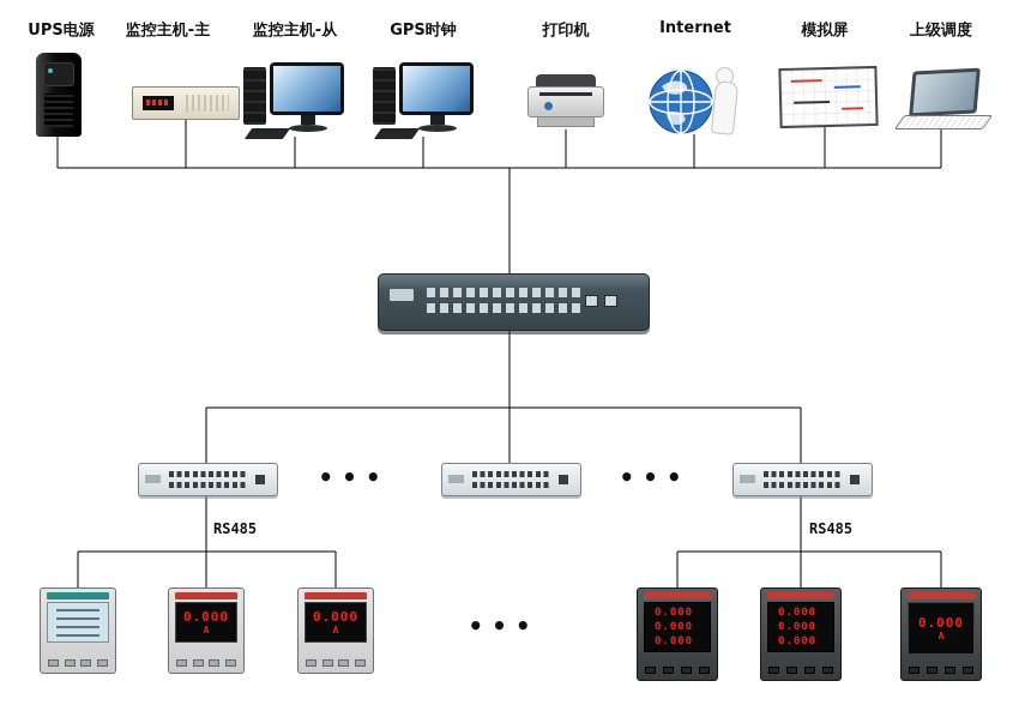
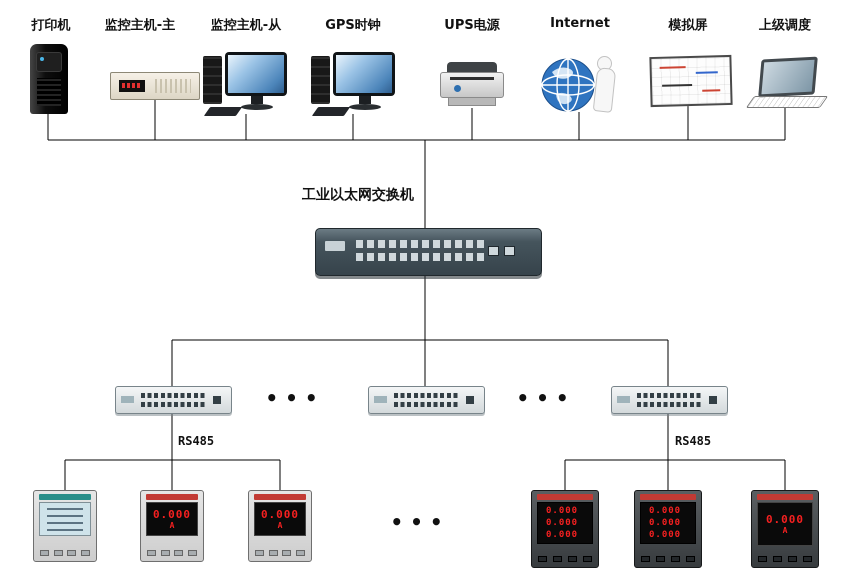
- UPS电源
+ 打印机
  监控主机-主
  监控主机-从
  GPS时钟
- 打印机
+ UPS电源
  Internet
  模拟屏
  上级调度
+ 工业以太网交换机
  •••
  •••
  RS485
  RS485
  0.000
  A
  0.000
  A
  •••
  0.000
  0.000
  0.000
  0.000
  0.000
  0.000
  0.000
  A
